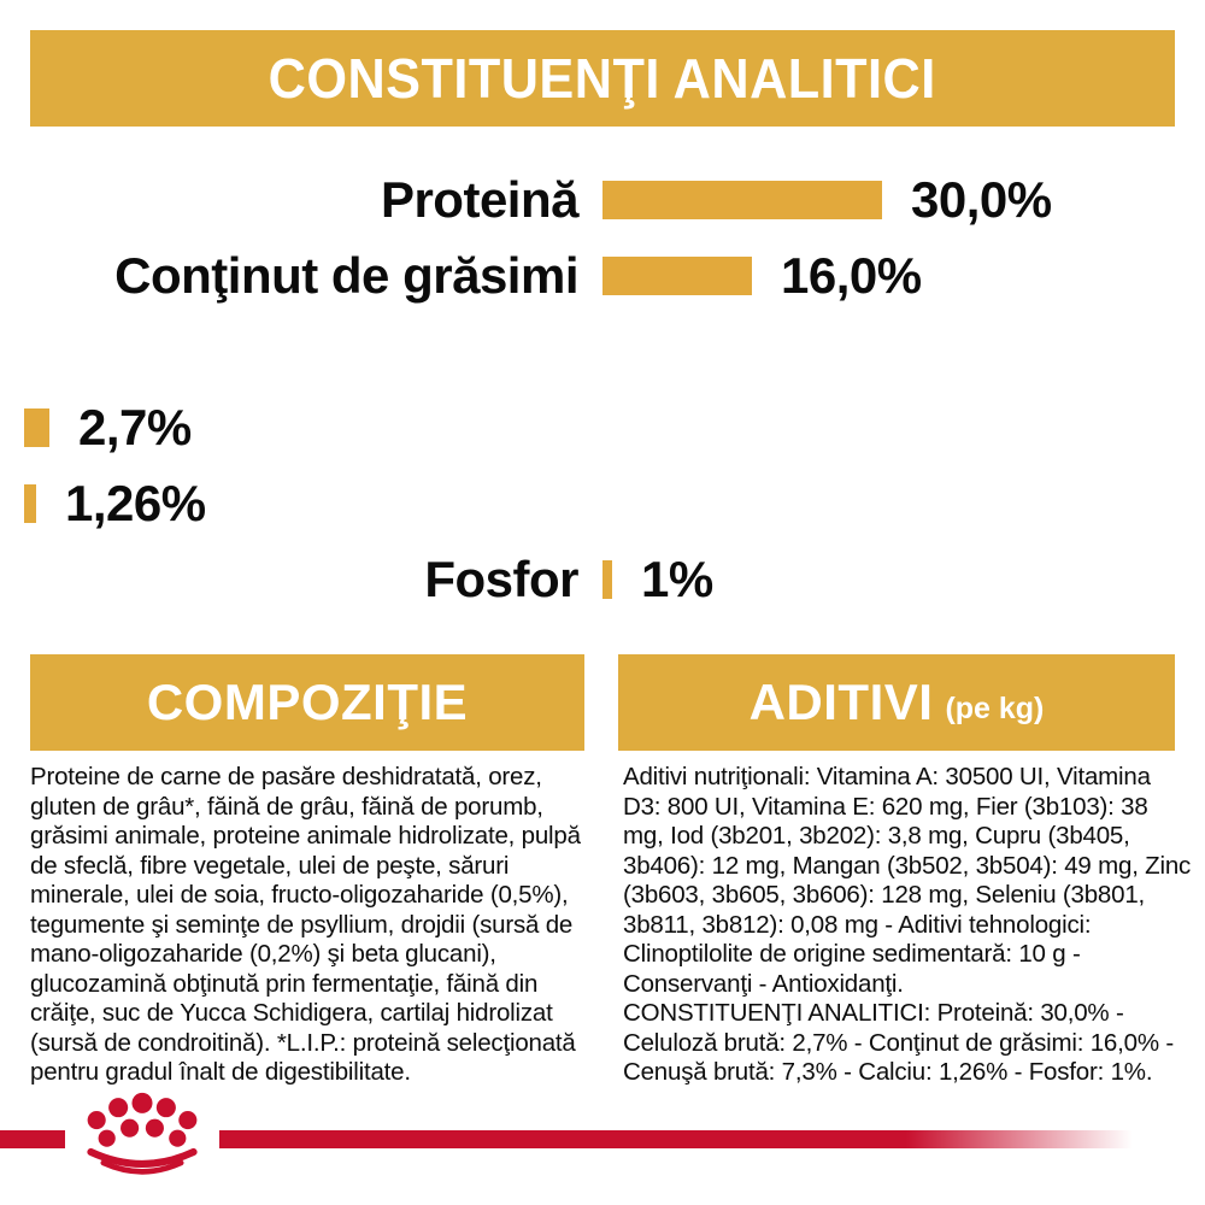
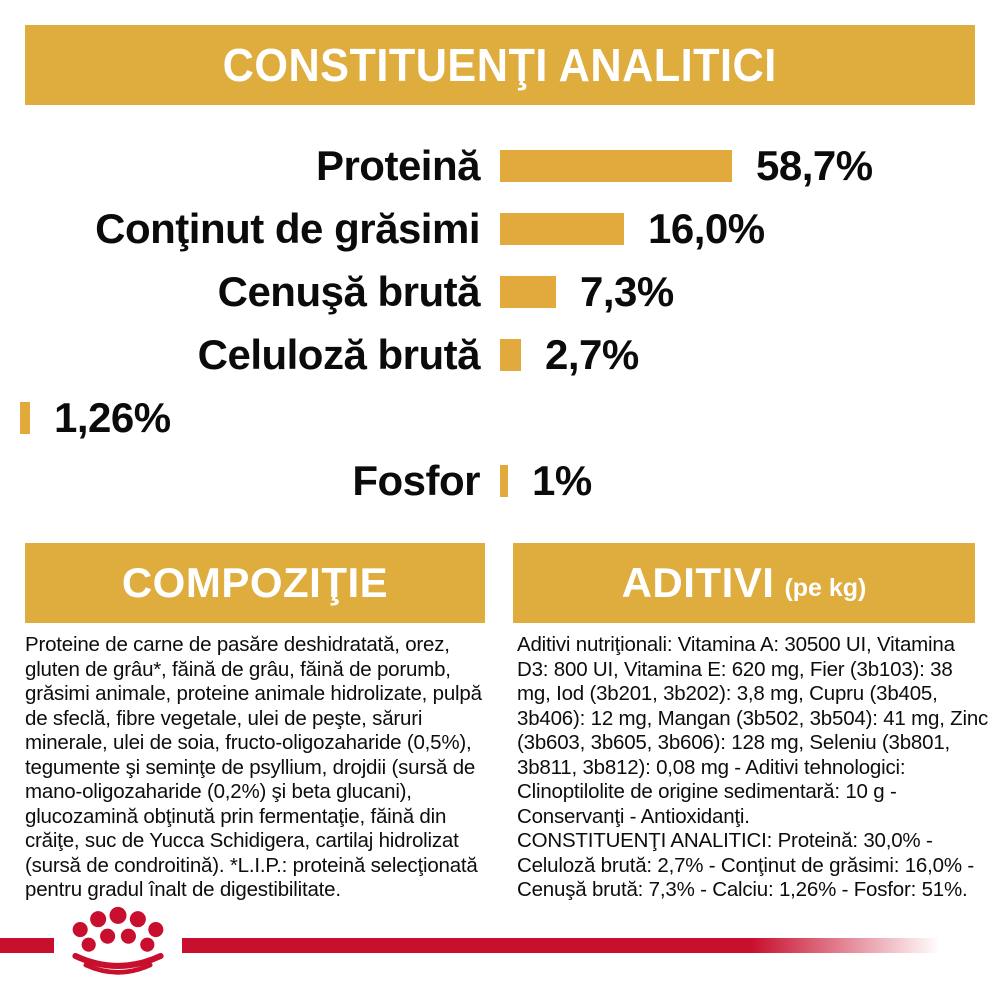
  CONSTITUENŢI ANALITICI
  Proteină
- 30,0%
+ 58,7%
  Conţinut de grăsimi
  16,0%
+ Cenuşă brută
+ 7,3%
+ Celuloză brută
  2,7%
  1,26%
  Fosfor
  1%
  COMPOZIŢIE
  ADITIVI
  (pe kg)
  Proteine de carne de pasăre deshidratată, orez, gluten de grâu*, făină de grâu, făină de porumb, grăsimi animale, proteine animale hidrolizate, pulpă de sfeclă, fibre vegetale, ulei de peşte, săruri minerale, ulei de soia, fructo-oligozaharide (0,5%), tegumente şi seminţe de psyllium, drojdii (sursă de mano-oligozaharide (0,2%) şi beta glucani), glucozamină obţinută prin fermentaţie, făină din crăiţe, suc de Yucca Schidigera, cartilaj hidrolizat (sursă de condroitină). *L.I.P.: proteină selecţionată pentru gradul înalt de digestibilitate.
- Aditivi nutriţionali: Vitamina A: 30500 UI, Vitamina D3: 800 UI, Vitamina E: 620 mg, Fier (3b103): 38 mg, Iod (3b201, 3b202): 3,8 mg, Cupru (3b405, 3b406): 12 mg, Mangan (3b502, 3b504): 49 mg, Zinc (3b603, 3b605, 3b606): 128 mg, Seleniu (3b801, 3b811, 3b812): 0,08 mg - Aditivi tehnologici: Clinoptilolite de origine sedimentară: 10 g - Conservanţi - Antioxidanţi.
+ Aditivi nutriţionali: Vitamina A: 30500 UI, Vitamina D3: 800 UI, Vitamina E: 620 mg, Fier (3b103): 38 mg, Iod (3b201, 3b202): 3,8 mg, Cupru (3b405, 3b406): 12 mg, Mangan (3b502, 3b504): 41 mg, Zinc (3b603, 3b605, 3b606): 128 mg, Seleniu (3b801, 3b811, 3b812): 0,08 mg - Aditivi tehnologici: Clinoptilolite de origine sedimentară: 10 g - Conservanţi - Antioxidanţi.
- CONSTITUENŢI ANALITICI: Proteină: 30,0% - Celuloză brută: 2,7% - Conţinut de grăsimi: 16,0% - Cenuşă brută: 7,3% - Calciu: 1,26% - Fosfor: 1%.
+ CONSTITUENŢI ANALITICI: Proteină: 30,0% - Celuloză brută: 2,7% - Conţinut de grăsimi: 16,0% - Cenuşă brută: 7,3% - Calciu: 1,26% - Fosfor: 51%.
